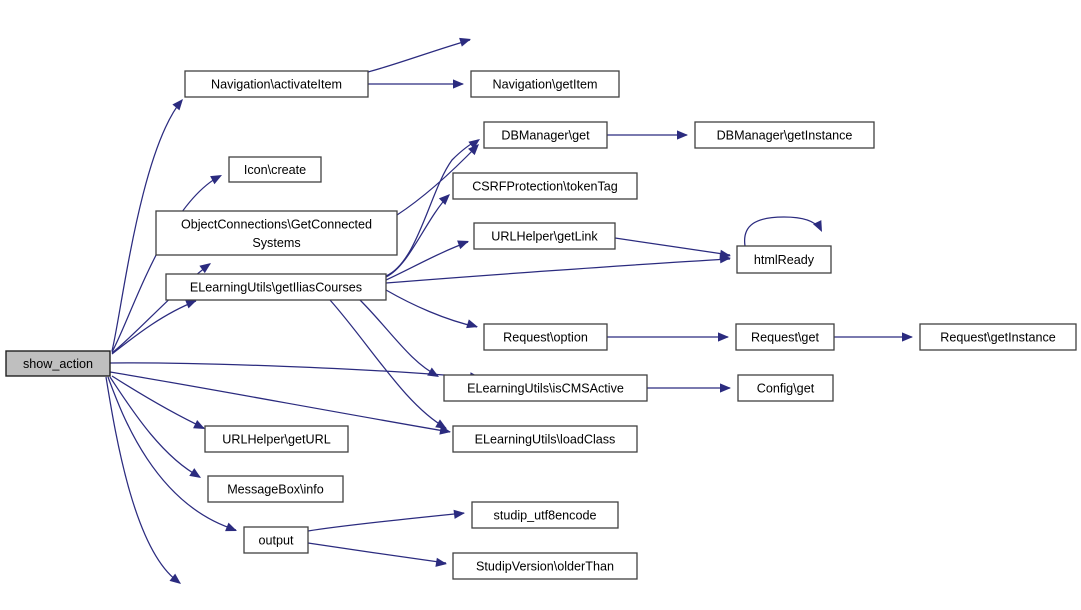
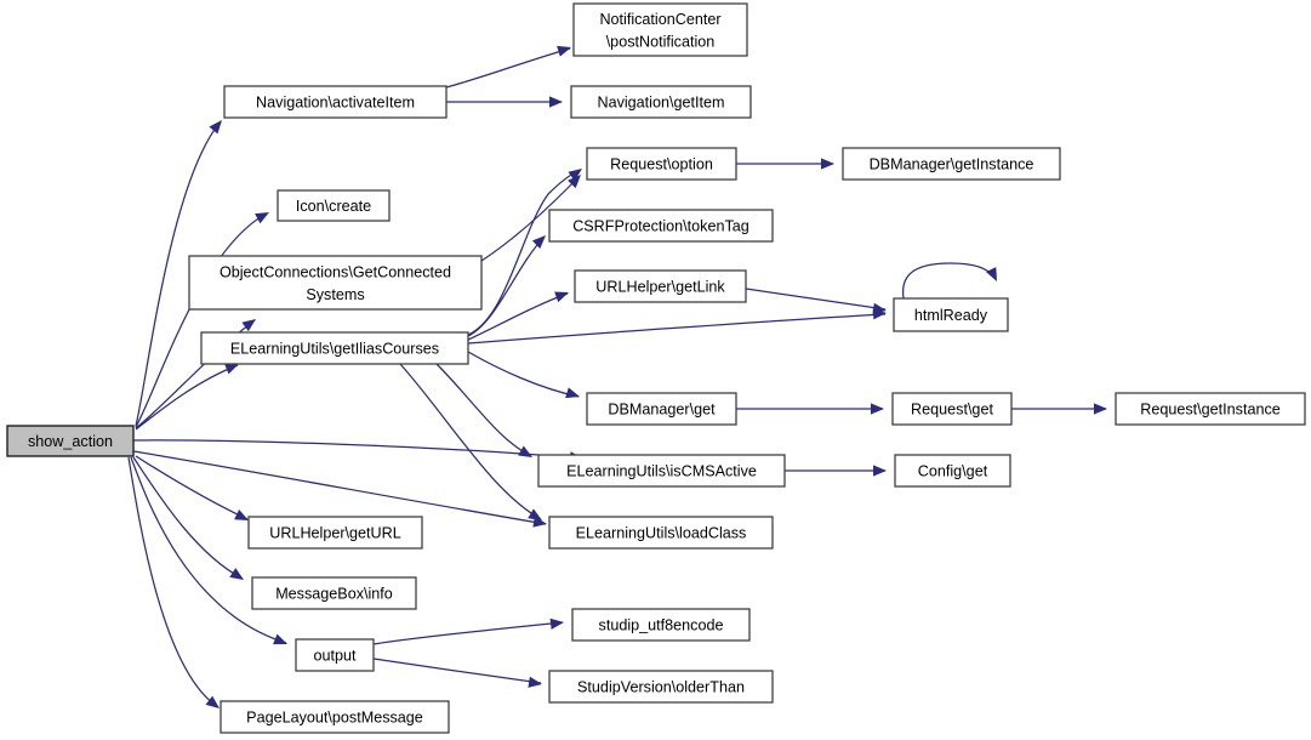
  show_action
  Navigation\activateItem
+ NotificationCenter
+ \postNotification
  Navigation\getItem
  Icon\create
  ObjectConnections\GetConnected
  Systems
  ELearningUtils\getIliasCourses
- DBManager\get
+ Request\option
  DBManager\getInstance
  CSRFProtection\tokenTag
  URLHelper\getLink
  htmlReady
- Request\option
+ DBManager\get
  Request\get
  Request\getInstance
  ELearningUtils\isCMSActive
  Config\get
  ELearningUtils\loadClass
  URLHelper\getURL
  MessageBox\info
  output
  studip_utf8encode
  StudipVersion\olderThan
+ PageLayout\postMessage
